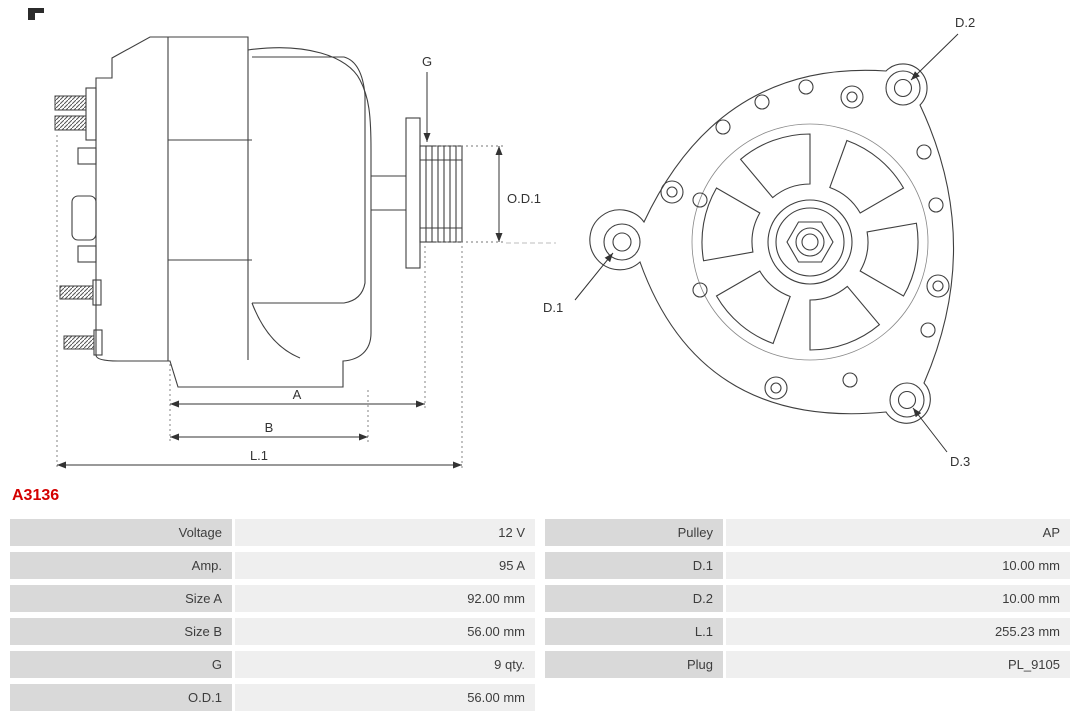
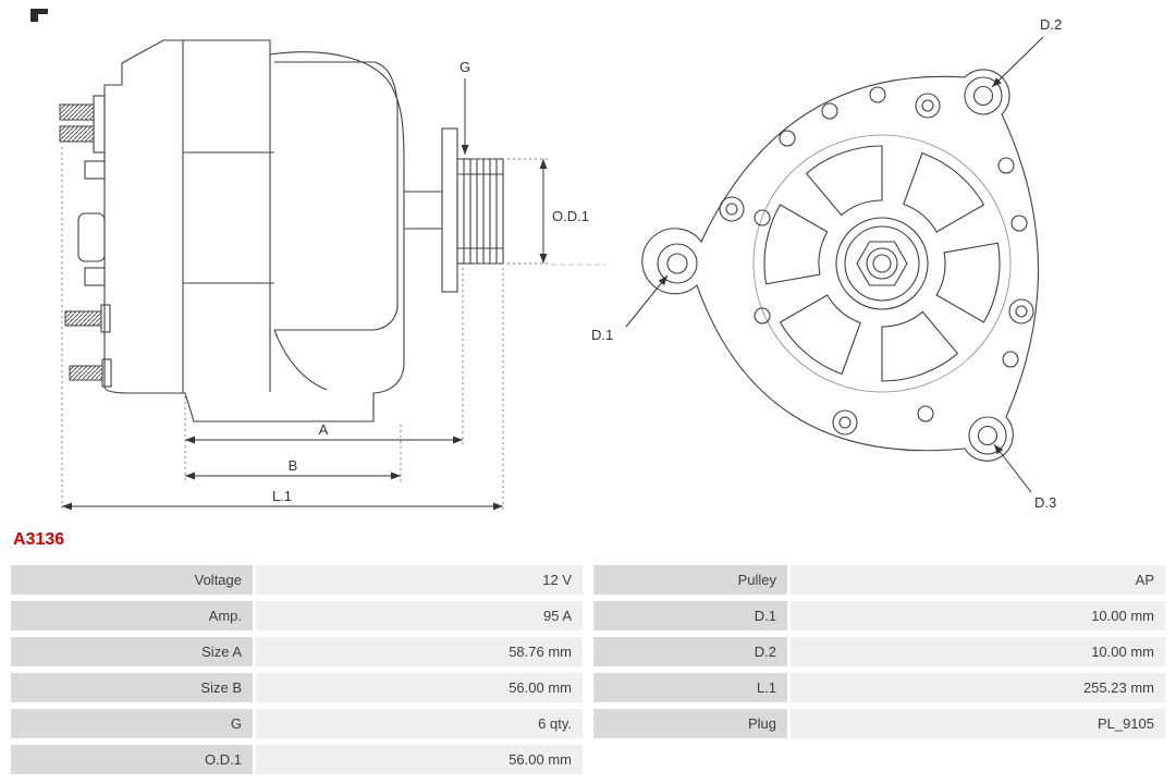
  G
  O.D.1
  A
  B
  L.1
  D.2
  D.1
  D.3
  A3136
  Voltage
  12 V
  Amp.
  95 A
  Size A
- 92.00 mm
+ 58.76 mm
  Size B
  56.00 mm
  G
- 9 qty.
+ 6 qty.
  O.D.1
  56.00 mm
  Pulley
  AP
  D.1
  10.00 mm
  D.2
  10.00 mm
  L.1
  255.23 mm
  Plug
  PL_9105
